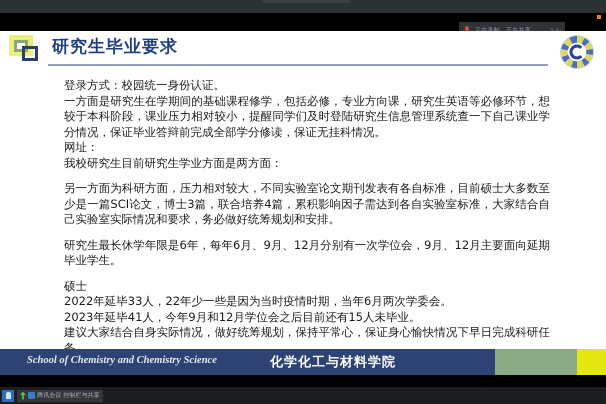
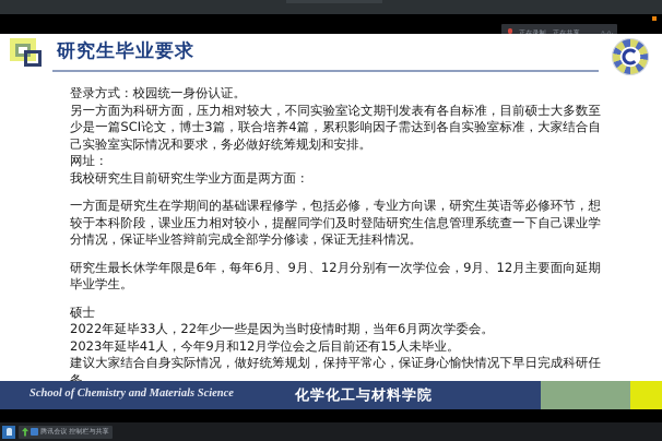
  ∿∿
  研究生毕业要求
  登录方式：校园统一身份认证。
- 一方面是研究生在学期间的基础课程修学，包括必修，专业方向课，研究生英语等必修环节，想较于本科阶段，课业压力相对较小，提醒同学们及时登陆研究生信息管理系统查一下自己课业学分情况，保证毕业答辩前完成全部学分修读，保证无挂科情况。
+ 另一方面为科研方面，压力相对较大，不同实验室论文期刊发表有各自标准，目前硕士大多数至少是一篇SCI论文，博士3篇，联合培养4篇，累积影响因子需达到各自实验室标准，大家结合自己实验室实际情况和要求，务必做好统筹规划和安排。
  网址：
  我校研究生目前研究生学业方面是两方面：
- 另一方面为科研方面，压力相对较大，不同实验室论文期刊发表有各自标准，目前硕士大多数至少是一篇SCI论文，博士3篇，联合培养4篇，累积影响因子需达到各自实验室标准，大家结合自己实验室实际情况和要求，务必做好统筹规划和安排。
+ 一方面是研究生在学期间的基础课程修学，包括必修，专业方向课，研究生英语等必修环节，想较于本科阶段，课业压力相对较小，提醒同学们及时登陆研究生信息管理系统查一下自己课业学分情况，保证毕业答辩前完成全部学分修读，保证无挂科情况。
  研究生最长休学年限是6年，每年6月、9月、12月分别有一次学位会，9月、12月主要面向延期毕业学生。
  硕士
  2022年延毕33人，22年少一些是因为当时疫情时期，当年6月两次学委会。
  2023年延毕41人，今年9月和12月学位会之后目前还有15人未毕业。
  建议大家结合自身实际情况，做好统筹规划，保持平常心，保证身心愉快情况下早日完成科研任务。
- School of Chemistry and Chemistry Science
+ School of Chemistry and Materials Science
  化学化工与材料学院
